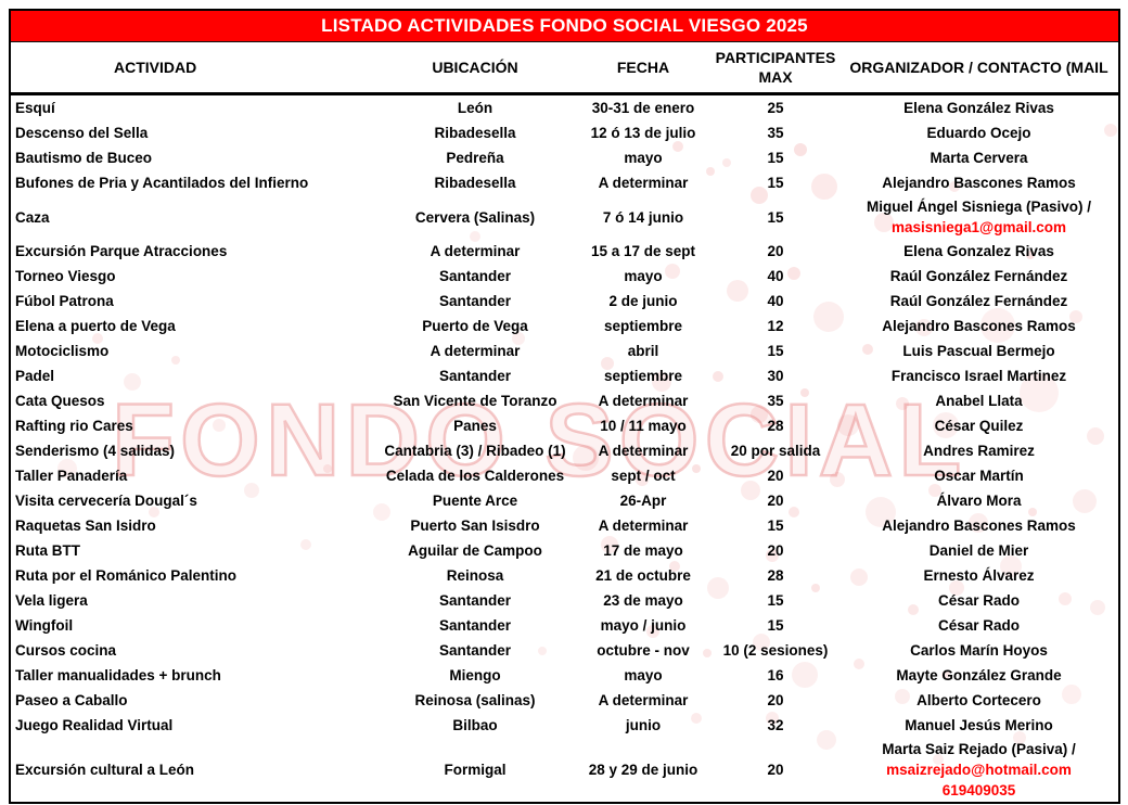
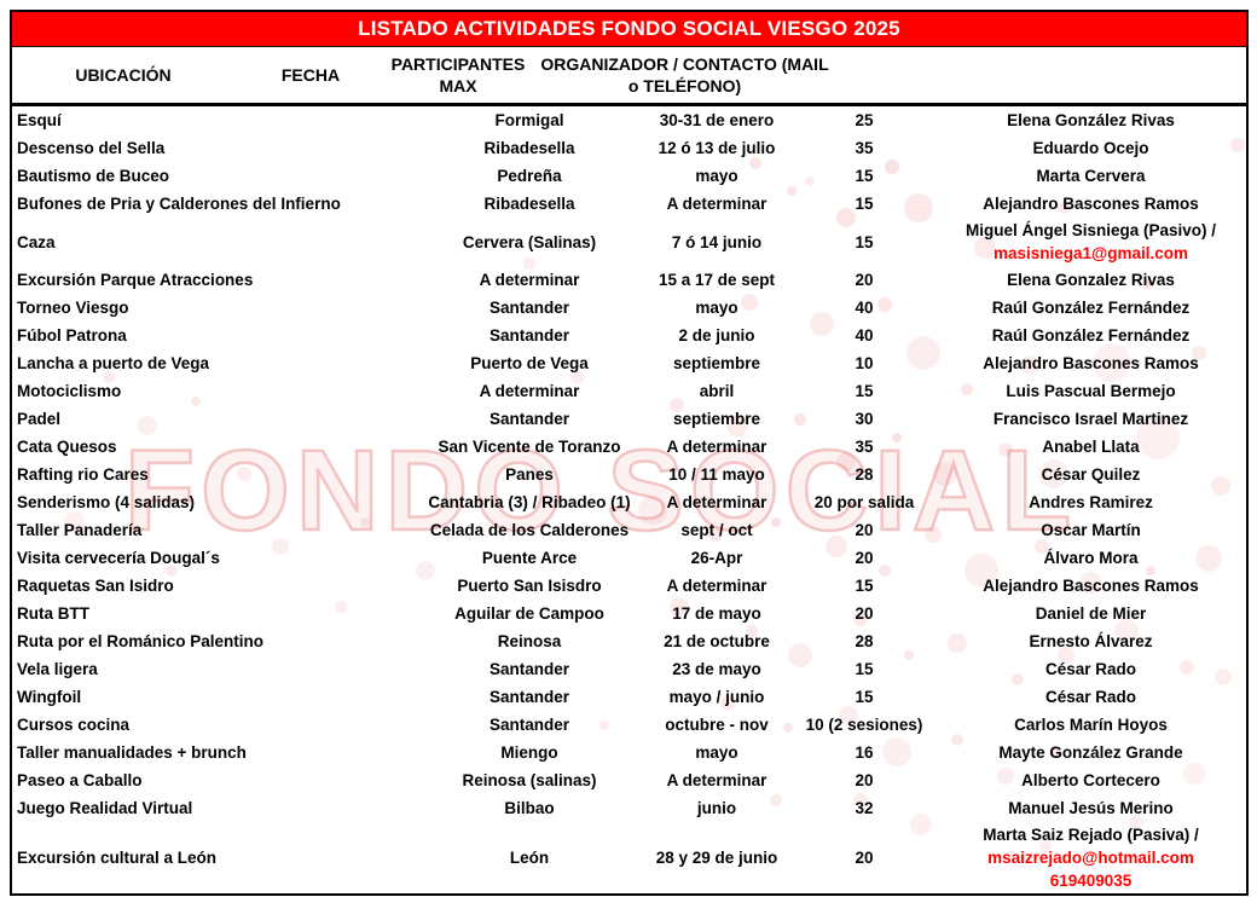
  FONDO SOCIAL
  LISTADO ACTIVIDADES FONDO SOCIAL VIESGO 2025
- ACTIVIDAD
  UBICACIÓN
  FECHA
  PARTICIPANTES
  MAX
  ORGANIZADOR / CONTACTO (MAIL
+ o TELÉFONO)
  Esquí
- León
+ Formigal
  30-31 de enero
  25
  Elena González Rivas
  Descenso del Sella
  Ribadesella
  12 ó 13 de julio
  35
  Eduardo Ocejo
  Bautismo de Buceo
  Pedreña
  mayo
  15
  Marta Cervera
- Bufones de Pria y Acantilados del Infierno
+ Bufones de Pria y Calderones del Infierno
  Ribadesella
  A determinar
  15
  Alejandro Bascones Ramos
  Caza
  Cervera (Salinas)
  7 ó 14 junio
  15
  Miguel Ángel Sisniega (Pasivo) /
  masisniega1@gmail.com
  Excursión Parque Atracciones
  A determinar
  15 a 17 de sept
  20
  Elena Gonzalez Rivas
  Torneo Viesgo
  Santander
  mayo
  40
  Raúl González Fernández
  Fúbol Patrona
  Santander
  2 de junio
  40
  Raúl González Fernández
- Elena a puerto de Vega
+ Lancha a puerto de Vega
  Puerto de Vega
  septiembre
- 12
+ 10
  Alejandro Bascones Ramos
  Motociclismo
  A determinar
  abril
  15
  Luis Pascual Bermejo
  Padel
  Santander
  septiembre
  30
  Francisco Israel Martinez
  Cata Quesos
  San Vicente de Toranzo
  A determinar
  35
  Anabel Llata
  Rafting rio Cares
  Panes
  10 / 11 mayo
  28
  César Quilez
  Senderismo (4 salidas)
  Cantabria (3) / Ribadeo (1)
  A determinar
  20 por salida
  Andres Ramirez
  Taller Panadería
  Celada de los Calderones
  sept / oct
  20
  Oscar Martín
  Visita cervecería Dougal´s
  Puente Arce
  26-Apr
  20
  Álvaro Mora
  Raquetas San Isidro
  Puerto San Isisdro
  A determinar
  15
  Alejandro Bascones Ramos
  Ruta BTT
  Aguilar de Campoo
  17 de mayo
  20
  Daniel de Mier
  Ruta por el Románico Palentino
  Reinosa
  21 de octubre
  28
  Ernesto Álvarez
  Vela ligera
  Santander
  23 de mayo
  15
  César Rado
  Wingfoil
  Santander
  mayo / junio
  15
  César Rado
  Cursos cocina
  Santander
  octubre - nov
  10 (2 sesiones)
  Carlos Marín Hoyos
  Taller manualidades + brunch
  Miengo
  mayo
  16
  Mayte González Grande
  Paseo a Caballo
  Reinosa (salinas)
  A determinar
  20
  Alberto Cortecero
  Juego Realidad Virtual
  Bilbao
  junio
  32
  Manuel Jesús Merino
  Excursión cultural a León
- Formigal
+ León
  28 y 29 de junio
  20
  Marta Saiz Rejado (Pasiva) /
  msaizrejado@hotmail.com
  619409035
